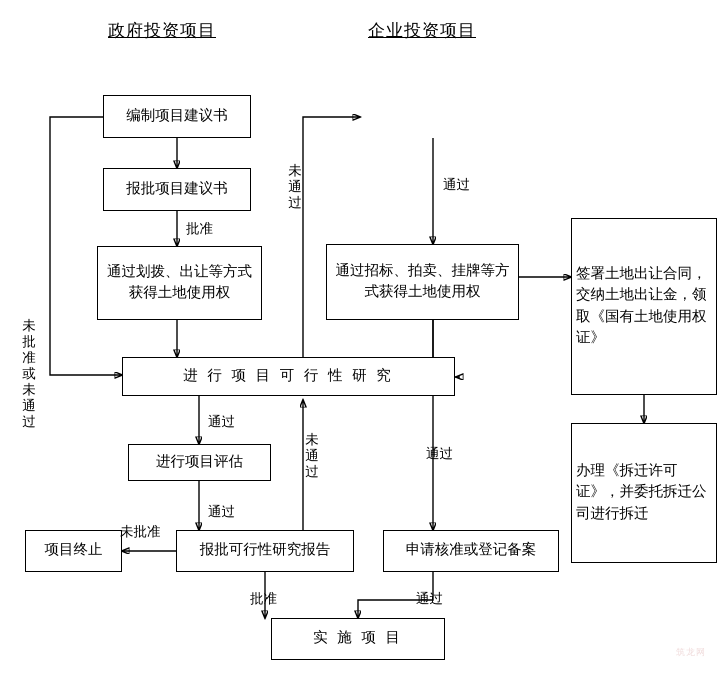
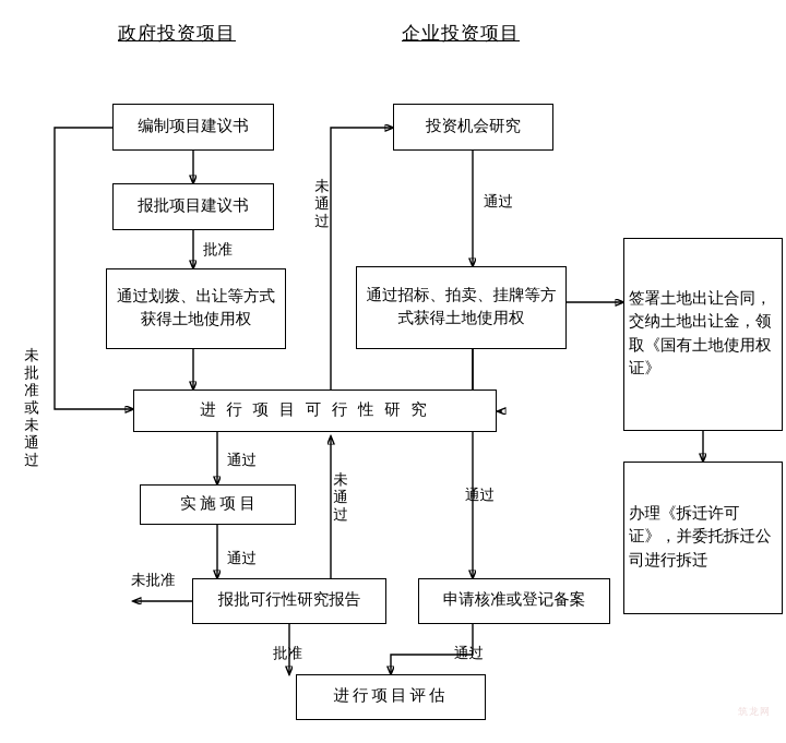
  政府投资项目
  企业投资项目
  编制项目建议书
  报批项目建议书
  通过划拨、出让等方式获得土地使用权
  进 行 项 目 可 行 性 研 究
- 进行项目评估
+ 实 施 项 目
- 项目终止
  报批可行性研究报告
+ 投资机会研究
  通过招标、拍卖、挂牌等方式获得土地使用权
  申请核准或登记备案
- 实 施 项 目
+ 进行项目评估
  签署土地出让合同，交纳土地出让金，领取《国有土地使用权证》
  办理《拆迁许可证》，并委托拆迁公司进行拆迁
  批准
  通过
  通过
  未批准
  批准
  未批准或未通过
  未通过
  未通过
  通过
  通过
  通过
  筑龙网
